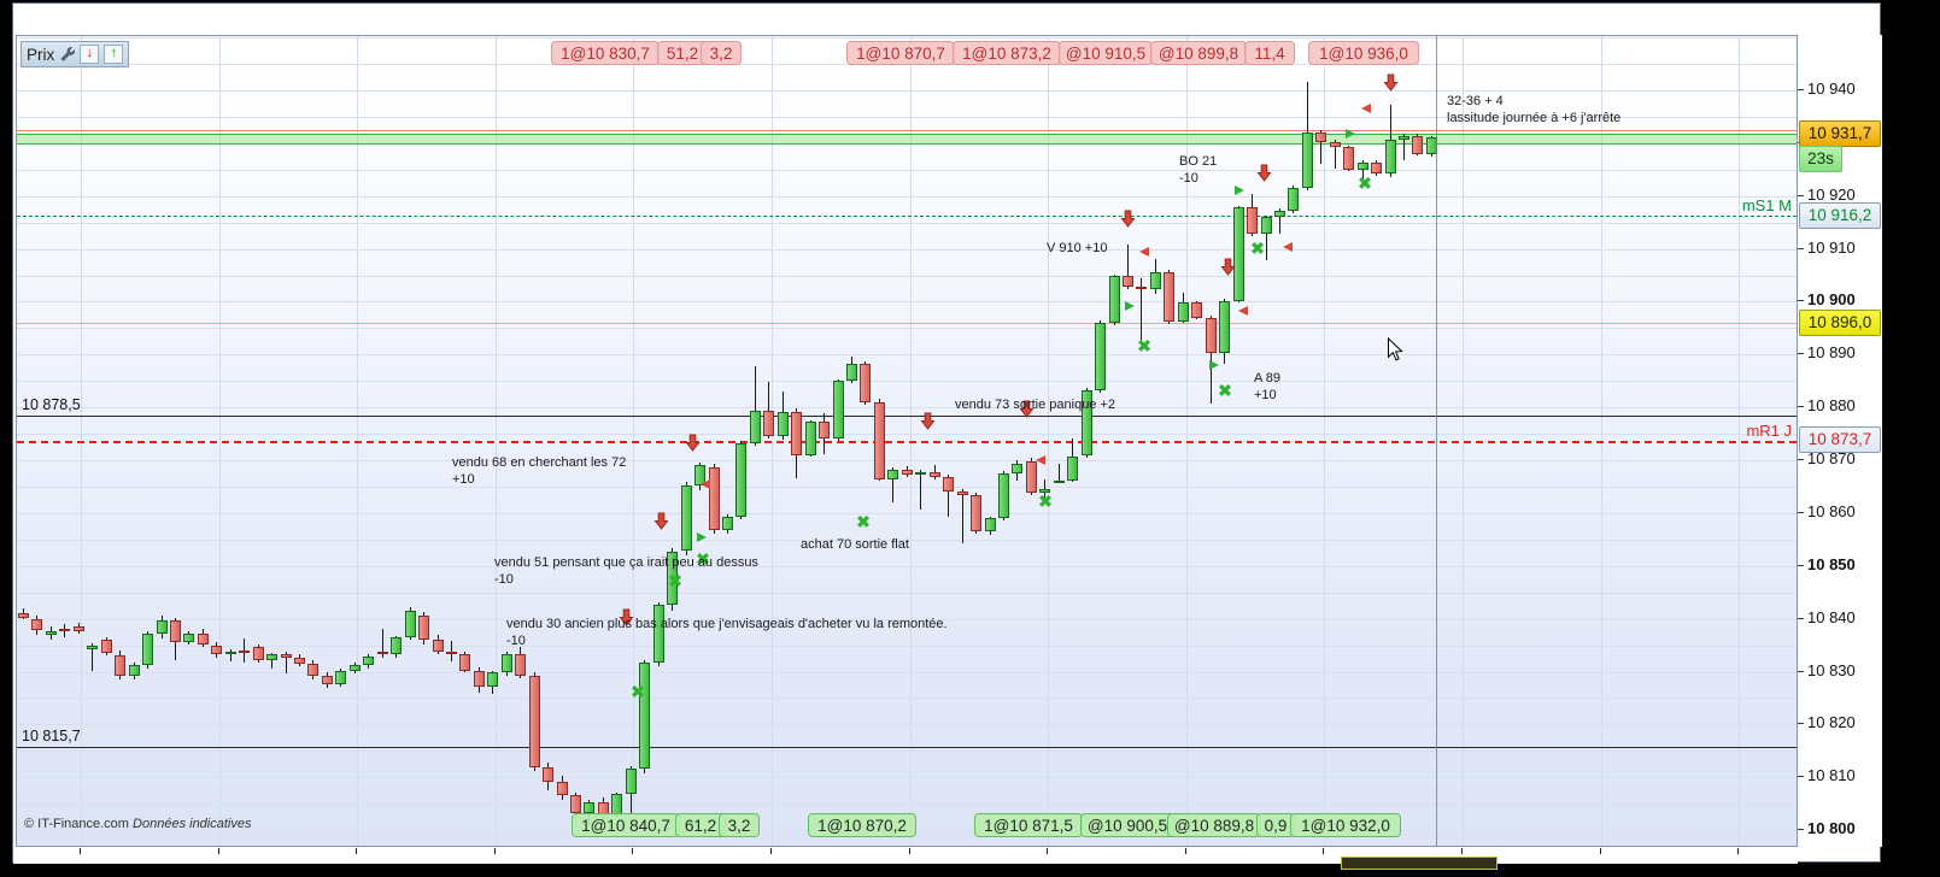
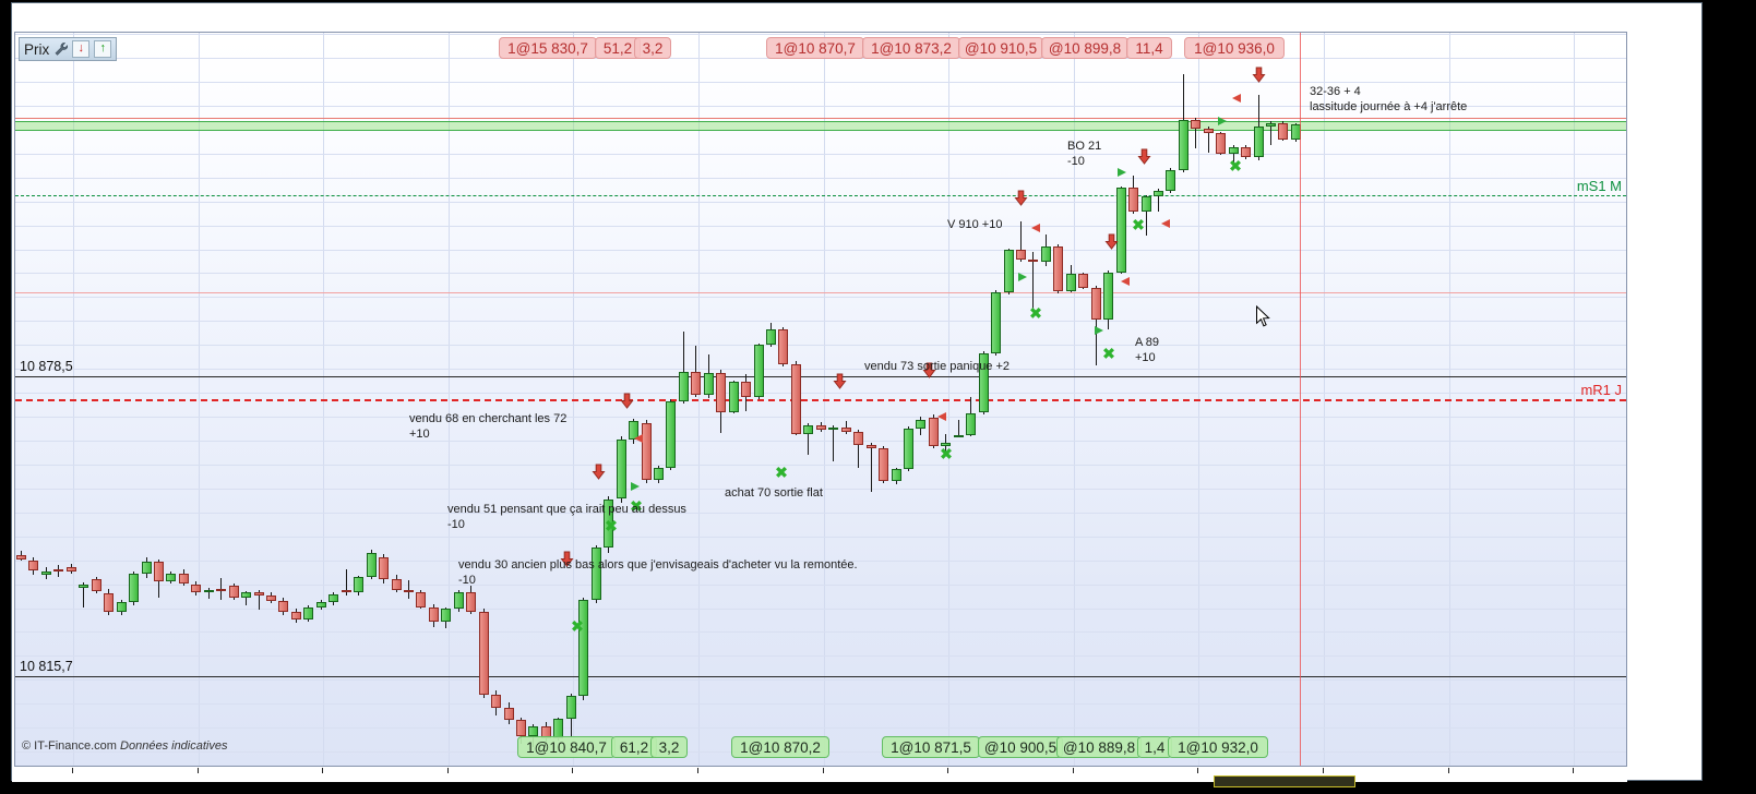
  Prix
  ↓
  ↑
  © IT-Finance.com Données indicatives
  mS1 M
  10 878,5
  mR1 J
  10 815,7
  vendu 68 en cherchant les 72
  +10
  vendu 51 pensant que ça irait peu au dessus
  -10
  vendu 30 ancien plus bas alors que j'envisageais d'acheter vu la remontée.
  -10
  achat 70 sortie flat
  vendu 73 sortie panique +2
  V 910 +10
  A 89
  +10
  BO 21
  -10
  32-36 + 4
- lassitude journée à +6 j'arrête
+ lassitude journée à +4 j'arrête
- 1@10 830,7
+ 1@15 830,7
  51,2
  3,2
  1@10 870,7
  1@10 873,2
  @10 910,5
  @10 899,8
  11,4
  1@10 936,0
  1@10 840,7
  61,2
  3,2
  1@10 870,2
  1@10 871,5
  @10 900,5
  @10 889,8
- 0,9
+ 1,4
  1@10 932,0
- 10 800
- 10 810
- 10 820
- 10 830
- 10 840
- 10 850
- 10 860
- 10 870
- 10 880
- 10 890
- 10 900
- 10 910
- 10 920
- 10 940
- 10 931,7
- 23s
- 10 916,2
- 10 896,0
- 10 873,7
